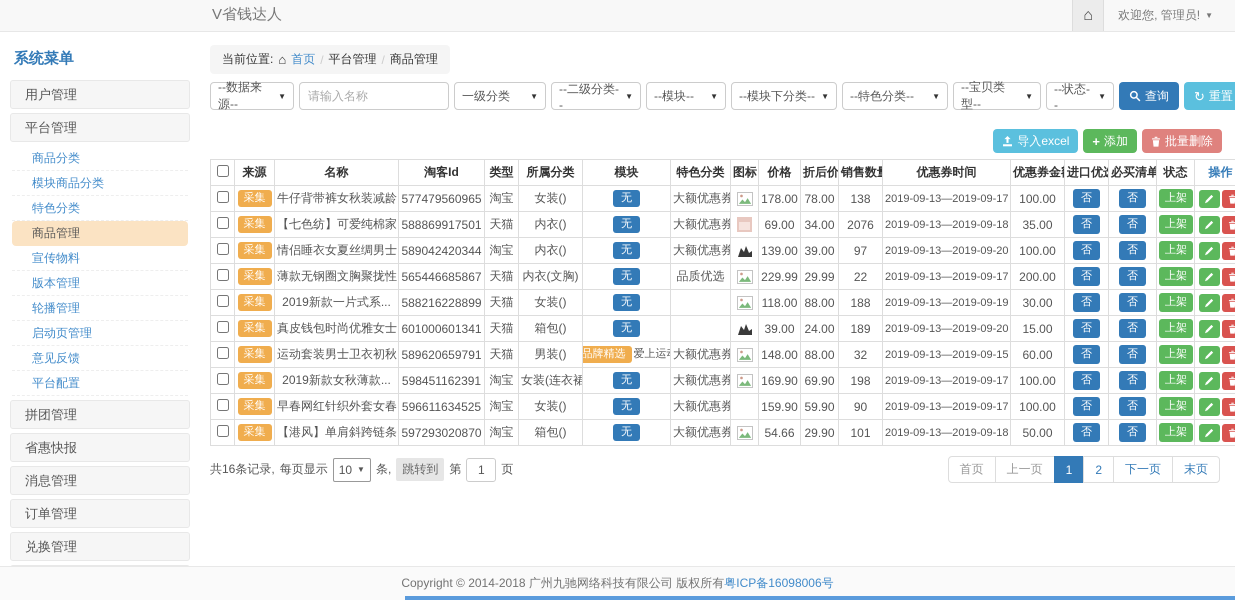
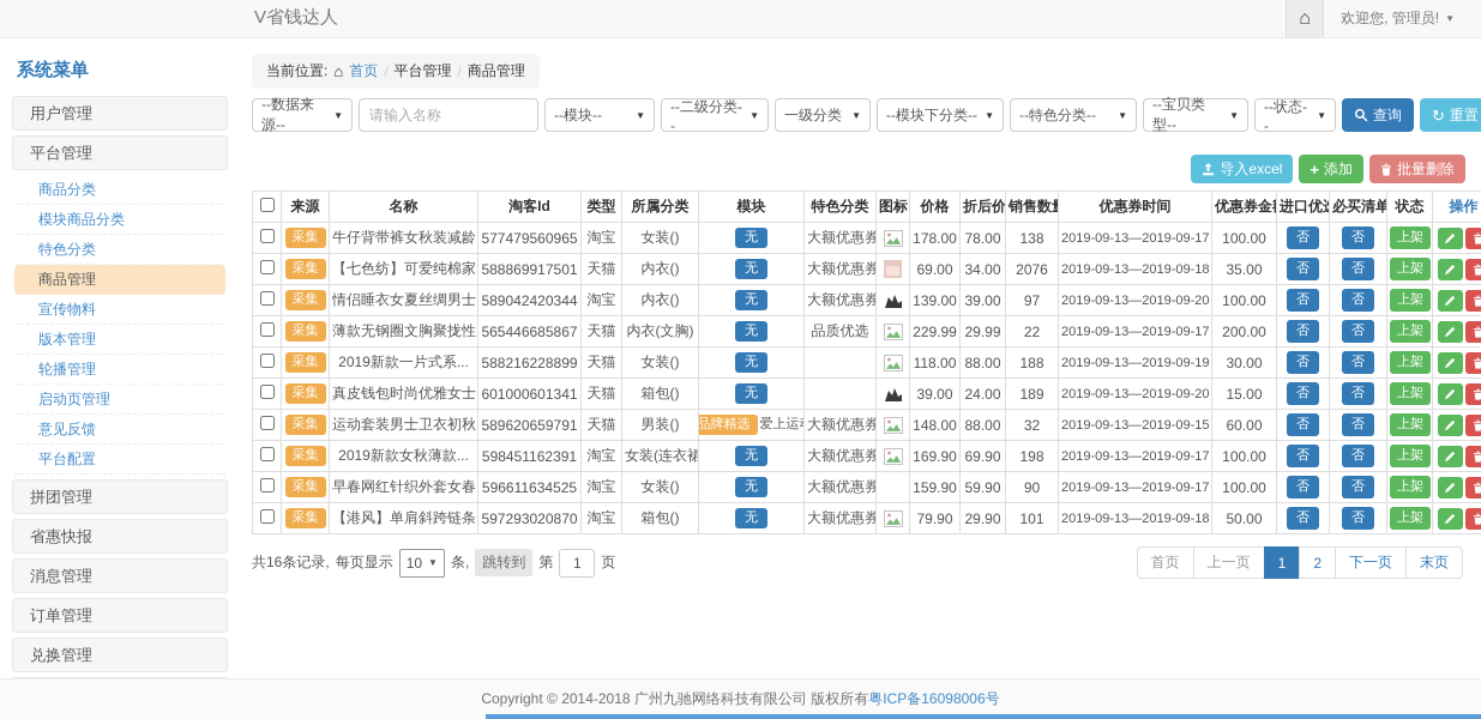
  V省钱达人
  ⌂
  欢迎您, 管理员!
  ▼
  系统菜单
  用户管理
  平台管理
  商品分类
  模块商品分类
  特色分类
  商品管理
  宣传物料
  版本管理
  轮播管理
  启动页管理
  意见反馈
  平台配置
  拼团管理
  省惠快报
  消息管理
  订单管理
  兑换管理
  当前位置:
  ⌂
  首页
  /
  平台管理
  /
  商品管理
  --数据来源--
  ▼
  请输入名称
- 一级分类
+ --模块--
  ▼
  --二级分类--
  ▼
- --模块--
+ 一级分类
  ▼
  --模块下分类--
  ▼
  --特色分类--
  ▼
  --宝贝类型--
  ▼
  --状态--
  ▼
  查询
  ↻
  重置
  导入excel
  +
  添加
  批量删除
  	来源	名称	淘客Id	类型	所属分类	模块	特色分类	图标	价格	折后价	销售数	优惠券时间	优惠券金	进口优	必买清单	状态	操作
  	采集	牛仔背带裤女秋装减龄	577479560965	淘宝	女装()	无	大额优惠券		178.00	78.00	138	2019-09-13—2019-09-17	100.00	否	否	上架
  	采集	【七色纺】可爱纯棉家	588869917501	天猫	内衣()	无	大额优惠券		69.00	34.00	2076	2019-09-13—2019-09-18	35.00	否	否	上架
  	采集	情侣睡衣女夏丝绸男士	589042420344	淘宝	内衣()	无	大额优惠券		139.00	39.00	97	2019-09-13—2019-09-20	100.00	否	否	上架
  	采集	薄款无钢圈文胸聚拢性	565446685867	天猫	内衣(文胸)	无	品质优选		229.99	29.99	22	2019-09-13—2019-09-17	200.00	否	否	上架
  	采集	2019新款一片式系...	588216228899	天猫	女装()	无			118.00	88.00	188	2019-09-13—2019-09-19	30.00	否	否	上架
  	采集	真皮钱包时尚优雅女士	601000601341	天猫	箱包()	无			39.00	24.00	189	2019-09-13—2019-09-20	15.00	否	否	上架
  	采集	运动套装男士卫衣初秋	589620659791	天猫	男装()	品牌精选 爱上运	大额优惠券		148.00	88.00	32	2019-09-13—2019-09-15	60.00	否	否	上架
  	采集	2019新款女秋薄款...	598451162391	淘宝	女装(连衣裙	无	大额优惠券		169.90	69.90	198	2019-09-13—2019-09-17	100.00	否	否	上架
  	采集	早春网红针织外套女春	596611634525	淘宝	女装()	无	大额优惠券		159.90	59.90	90	2019-09-13—2019-09-17	100.00	否	否	上架
- 	采集	【港风】单肩斜跨链条	597293020870	淘宝	箱包()	无	大额优惠券		54.66	29.90	101	2019-09-13—2019-09-18	50.00	否	否	上架
+ 	采集	【港风】单肩斜跨链条	597293020870	淘宝	箱包()	无	大额优惠券		79.90	29.90	101	2019-09-13—2019-09-18	50.00	否	否	上架
  共16条记录,
  每页显示
  10
  ▼
  条,
  跳转到
  第
  1
  页
  首页
  上一页
  1
  2
  下一页
  末页
  Copyright © 2014-2018 广州九驰网络科技有限公司 版权所有
  粤ICP备16098006号
